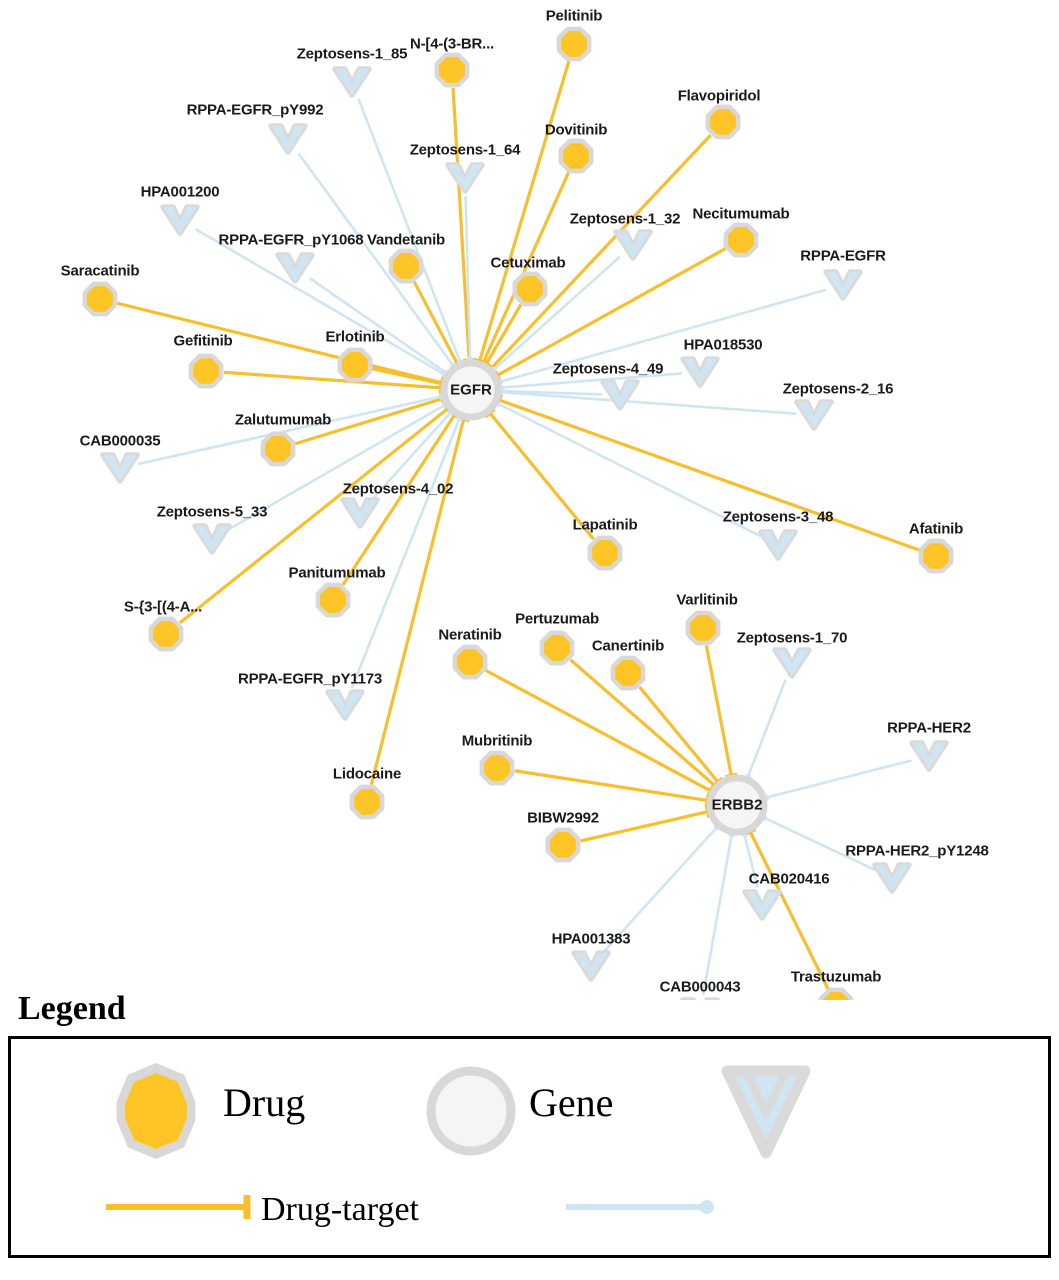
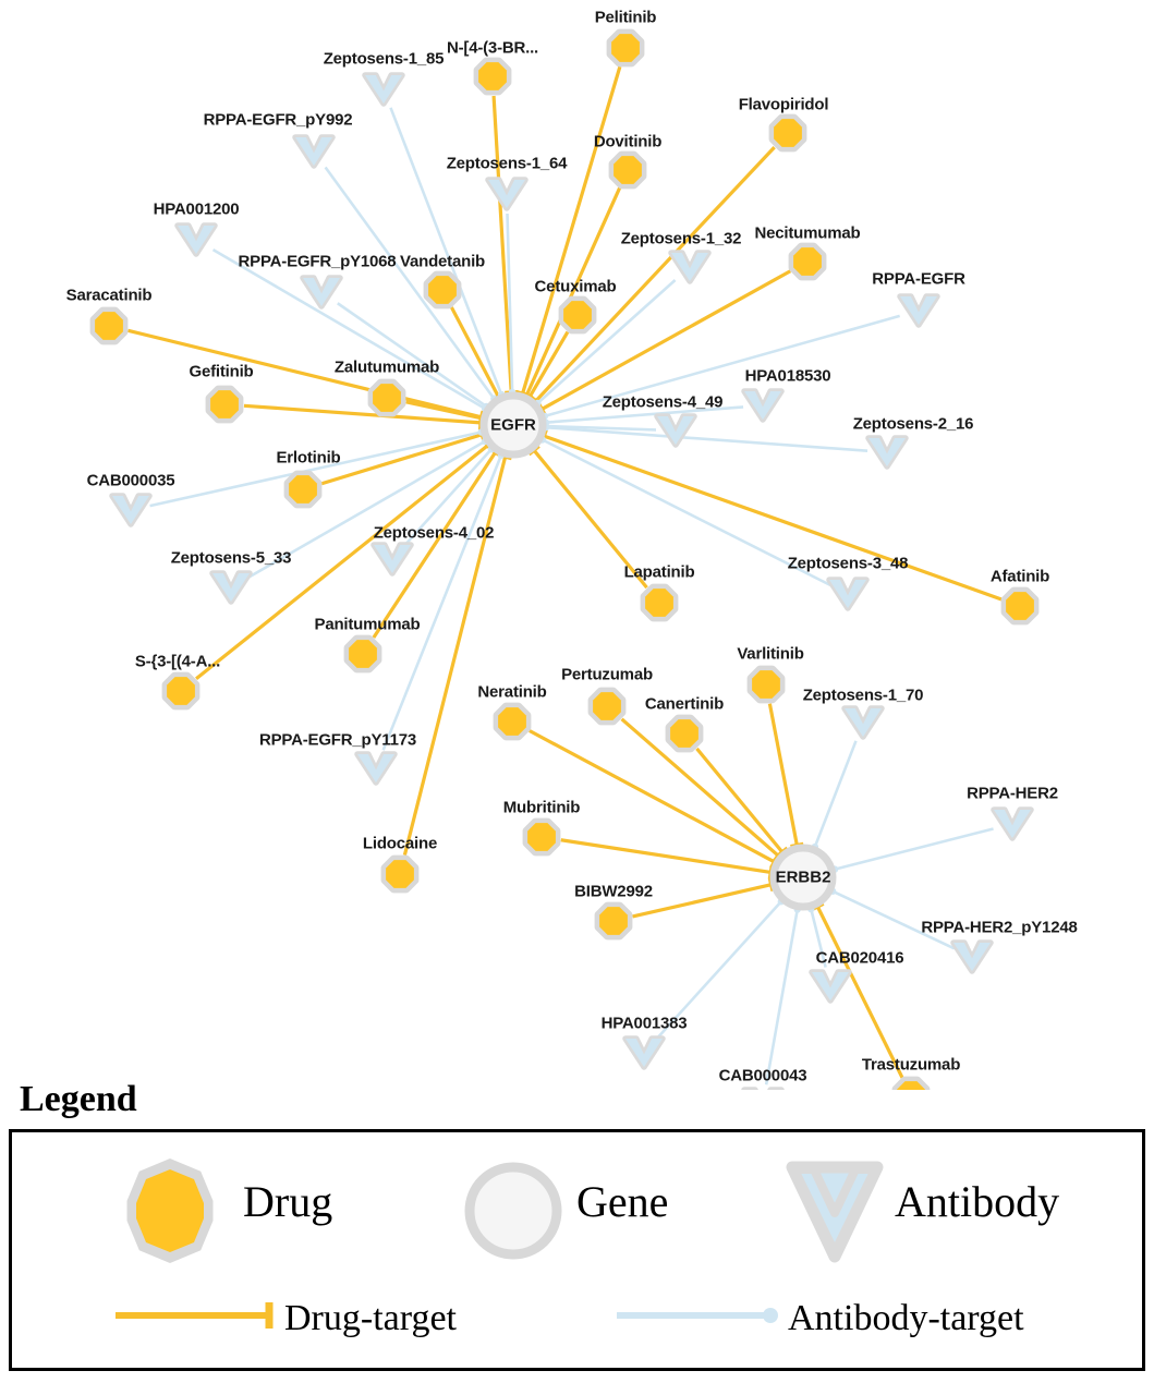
  Pelitinib
  N-[4-(3-BR...
  Flavopiridol
  Dovitinib
  Necitumumab
  Vandetanib
  Cetuximab
  Saracatinib
- Erlotinib
+ Zalutumumab
  Gefitinib
- Zalutumumab
+ Erlotinib
  Afatinib
  Lapatinib
  Panitumumab
  S-{3-[(4-A...
  Varlitinib
  Pertuzumab
  Neratinib
  Canertinib
  Mubritinib
  Lidocaine
  BIBW2992
  Trastuzumab
  Zeptosens-1_85
  RPPA-EGFR_pY992
  Zeptosens-1_64
  HPA001200
  Zeptosens-1_32
  RPPA-EGFR_pY1068
  RPPA-EGFR
  HPA018530
  Zeptosens-4_49
  Zeptosens-2_16
  CAB000035
  Zeptosens-4_02
  Zeptosens-5_33
  Zeptosens-3_48
  Zeptosens-1_70
  RPPA-EGFR_pY1173
  RPPA-HER2
  RPPA-HER2_pY1248
  CAB020416
  HPA001383
  CAB000043
  EGFR
  ERBB2
  Legend
  Drug
  Gene
+ Antibody
  Drug-target
+ Antibody-target
